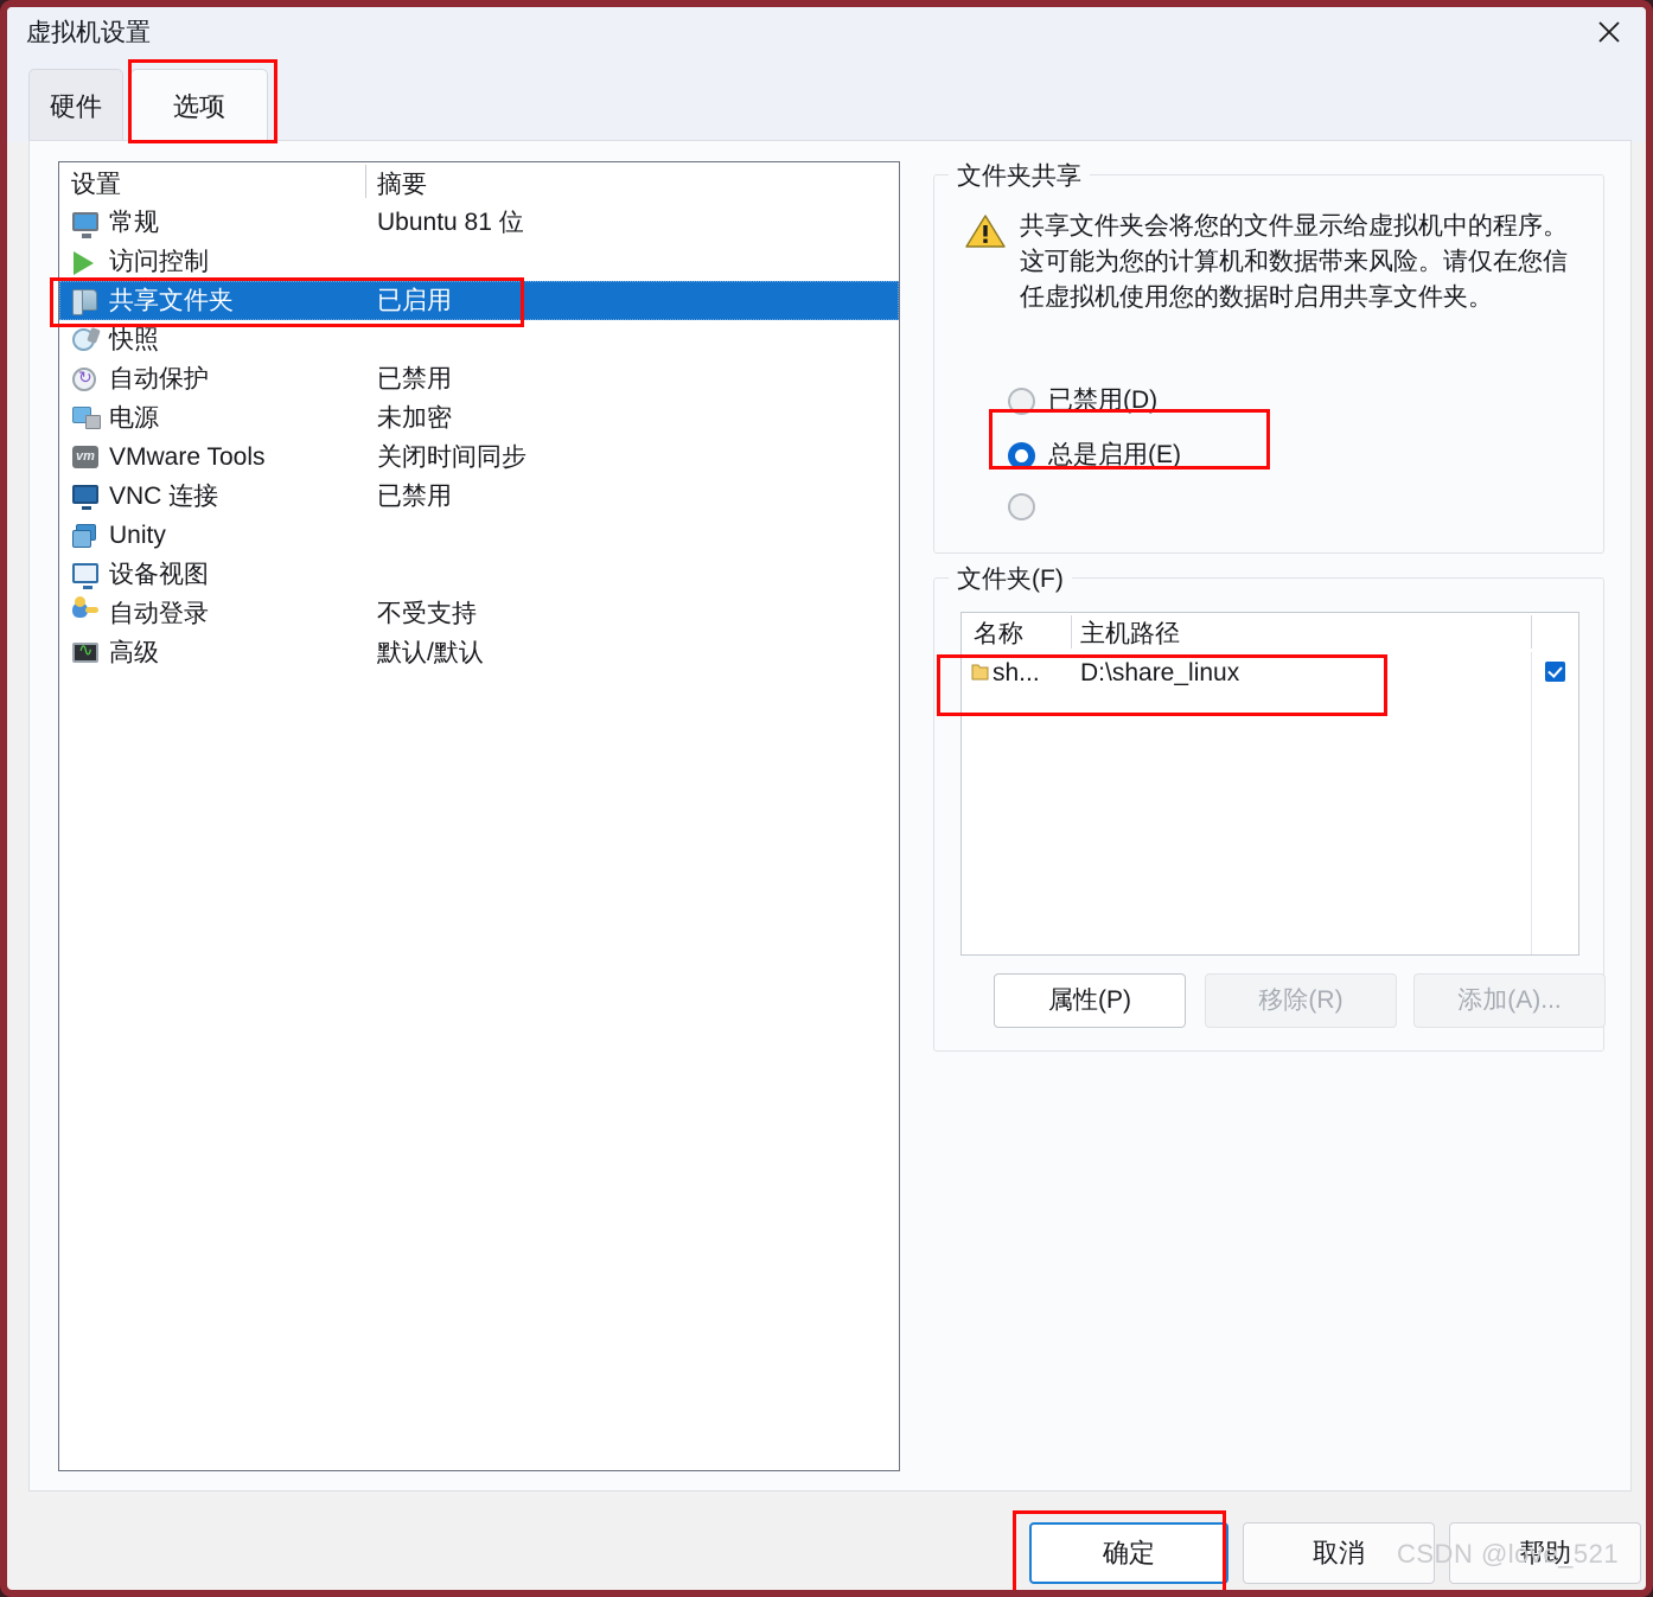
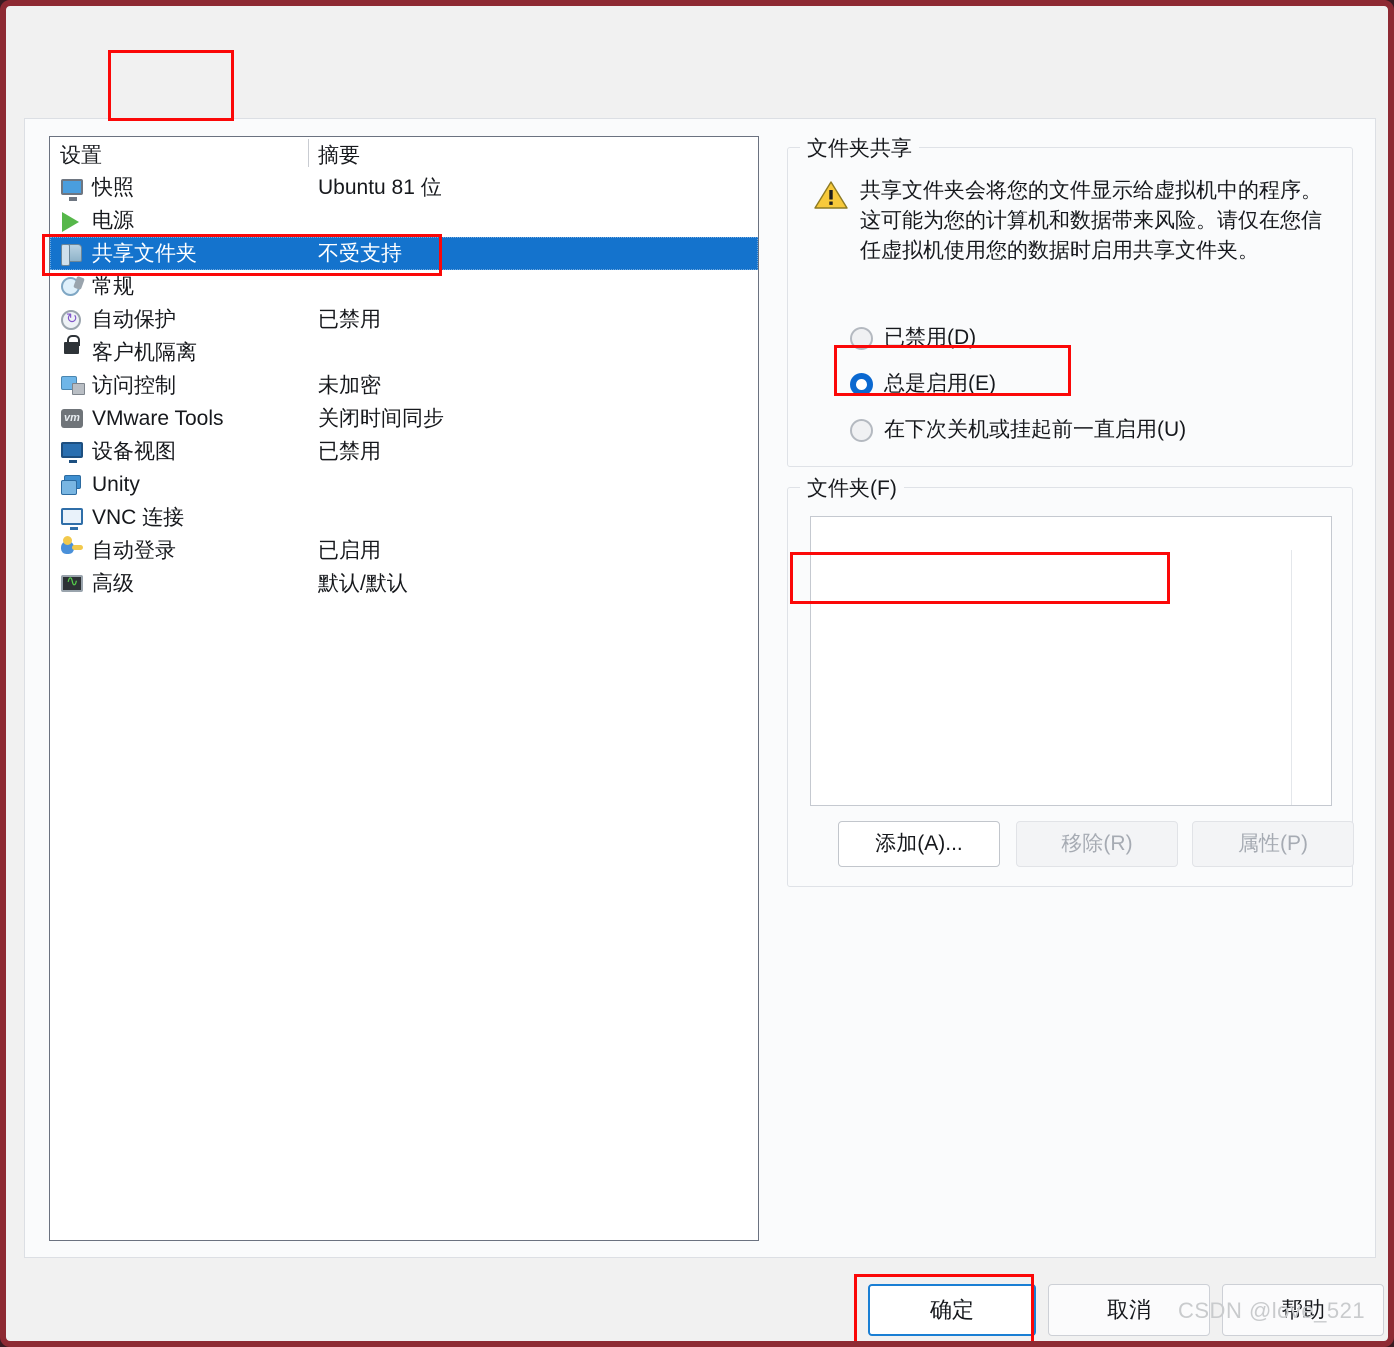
- 虚拟机设置
- 硬件
- 选项
  设置
  摘要
- 常规
+ 快照
  Ubuntu 81 位
- 访问控制
+ 电源
  共享文件夹
- 已启用
+ 不受支持
- 快照
+ 常规
  自动保护
  已禁用
+ 客户机隔离
- 电源
+ 访问控制
  未加密
  vm
  VMware Tools
  关闭时间同步
- VNC 连接
+ 设备视图
  已禁用
  Unity
- 设备视图
+ VNC 连接
  自动登录
- 不受支持
+ 已启用
  高级
  默认/默认
  文件夹共享
  共享文件夹会将您的文件显示给虚拟机中的程序。这可能为您的计算机和数据带来风险。请仅在您信任虚拟机使用您的数据时启用共享文件夹。
  已禁用(D)
  总是启用(E)
+ 在下次关机或挂起前一直启用(U)
  文件夹(F)
- 名称
- 主机路径
- sh...
- D:\share_linux
- 属性(P)
+ 添加(A)...
  移除(R)
- 添加(A)...
+ 属性(P)
  确定
  取消
  帮助
  CSDN @love_521
